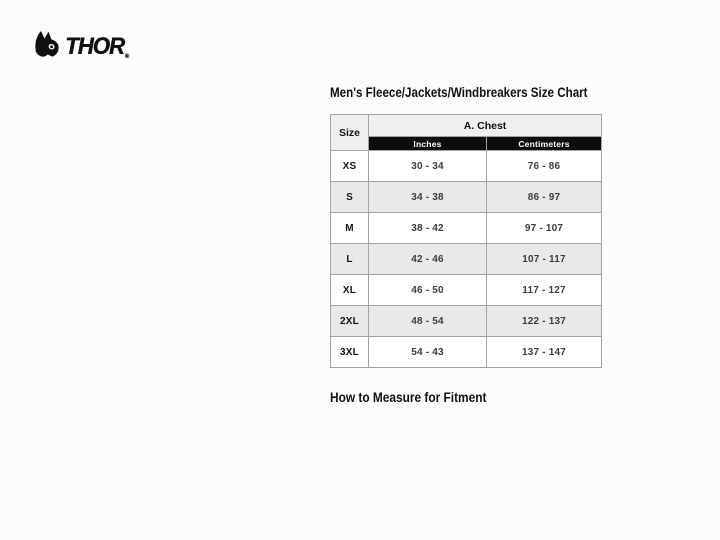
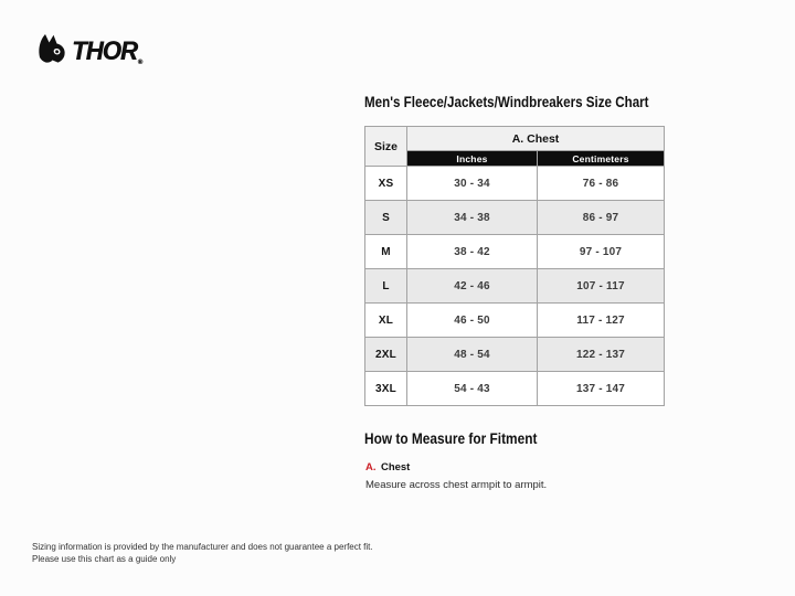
  THOR
  Men's Fleece/Jackets/Windbreakers Size Chart
  Size	A. Chest
  Inches	Centimeters
  XS	30 - 34	76 - 86
  S	34 - 38	86 - 97
  M	38 - 42	97 - 107
  L	42 - 46	107 - 117
  XL	46 - 50	117 - 127
  2XL	48 - 54	122 - 137
  3XL	54 - 43	137 - 147
  How to Measure for Fitment
+ A. Chest
+ Measure across chest armpit to armpit.
+ Sizing information is provided by the manufacturer and does not guarantee a perfect fit.
+ Please use this chart as a guide only
